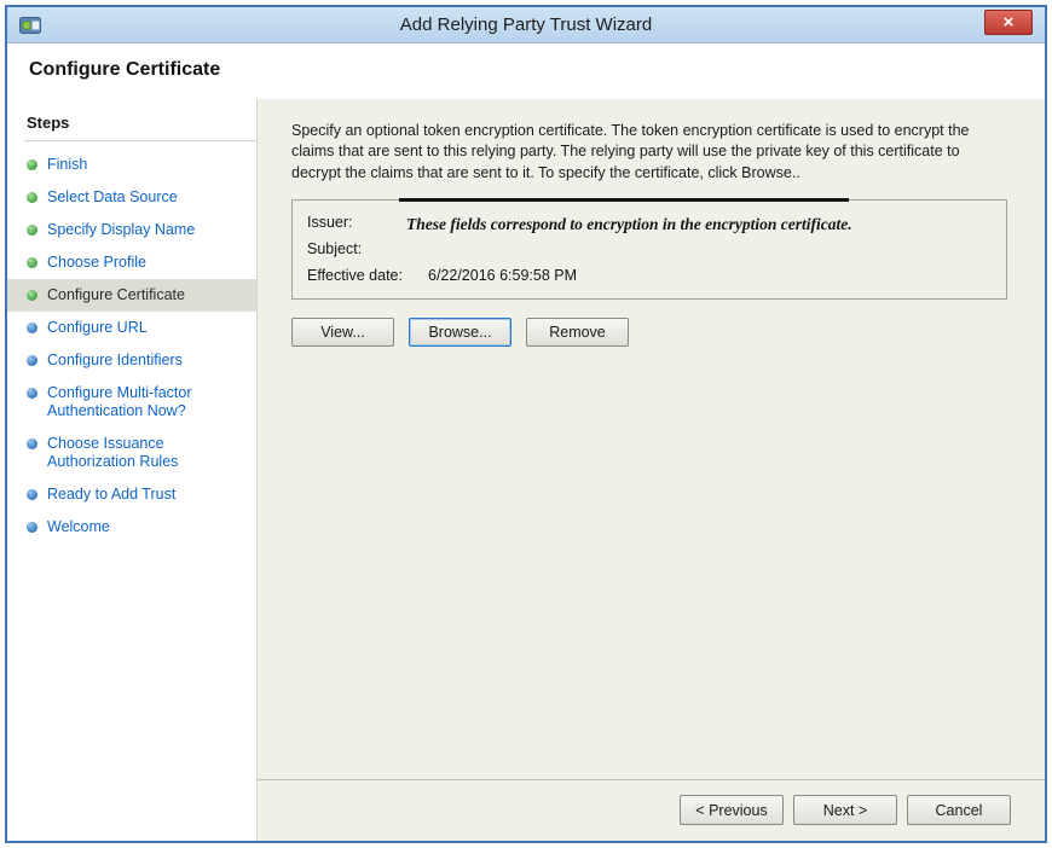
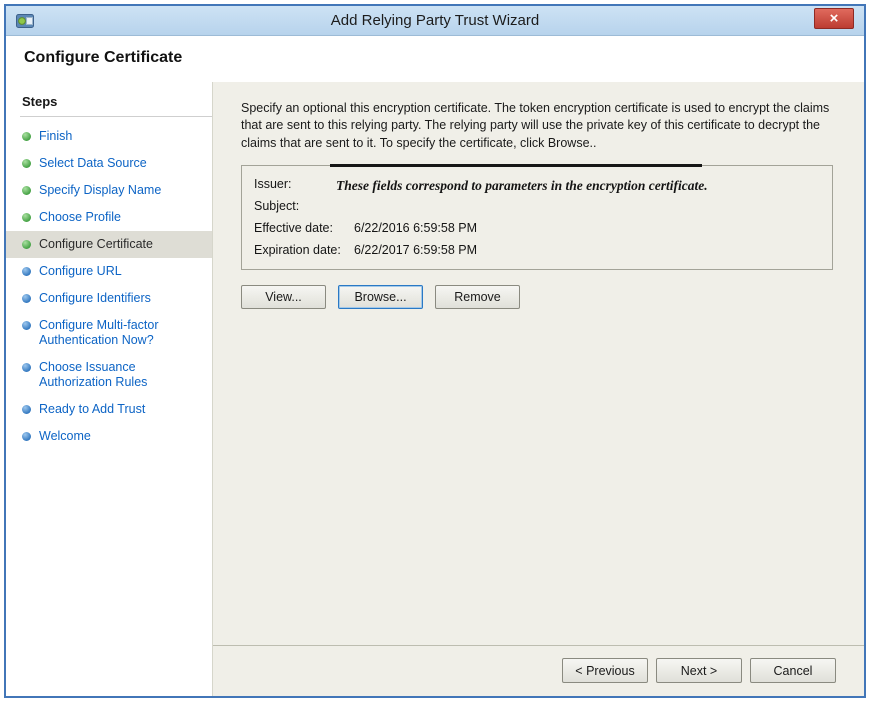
  Add Relying Party Trust Wizard
  ×
  Configure Certificate
  Steps
  Finish
  Select Data Source
  Specify Display Name
  Choose Profile
  Configure Certificate
  Configure URL
  Configure Identifiers
  Configure Multi-factor Authentication Now?
  Choose Issuance Authorization Rules
  Ready to Add Trust
  Welcome
- Specify an optional token encryption certificate. The token encryption certificate is used to encrypt the claims that are sent to this relying party. The relying party will use the private key of this certificate to decrypt the claims that are sent to it. To specify the certificate, click Browse..
+ Specify an optional this encryption certificate. The token encryption certificate is used to encrypt the claims that are sent to this relying party. The relying party will use the private key of this certificate to decrypt the claims that are sent to it. To specify the certificate, click Browse..
- These fields correspond to encryption in the encryption certificate.
+ These fields correspond to parameters in the encryption certificate.
  Issuer:
  Subject:
  Effective date:
  6/22/2016 6:59:58 PM
+ Expiration date:
+ 6/22/2017 6:59:58 PM
  View...
  Browse...
  Remove
  < Previous
  Next >
  Cancel
